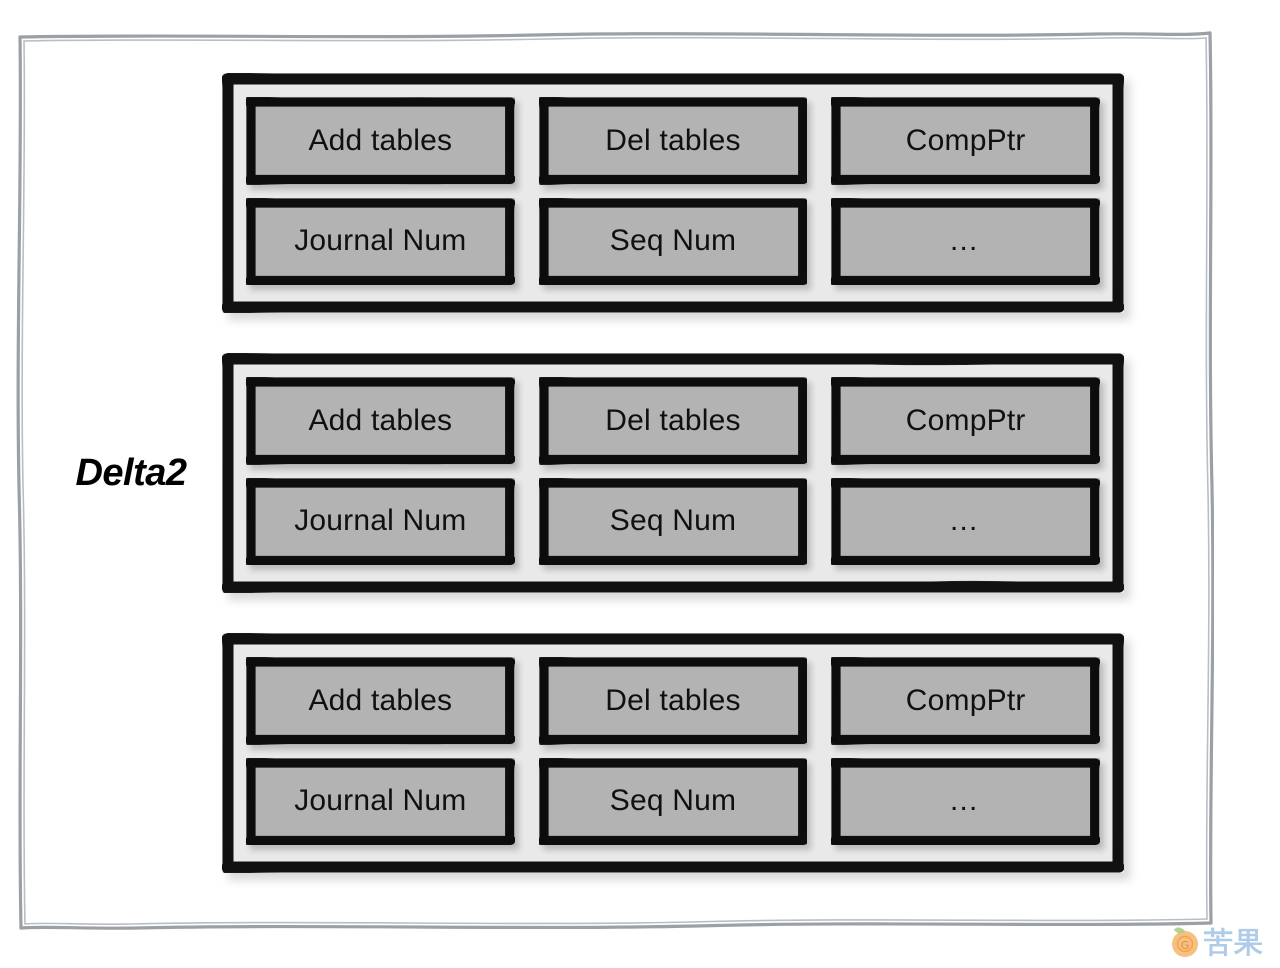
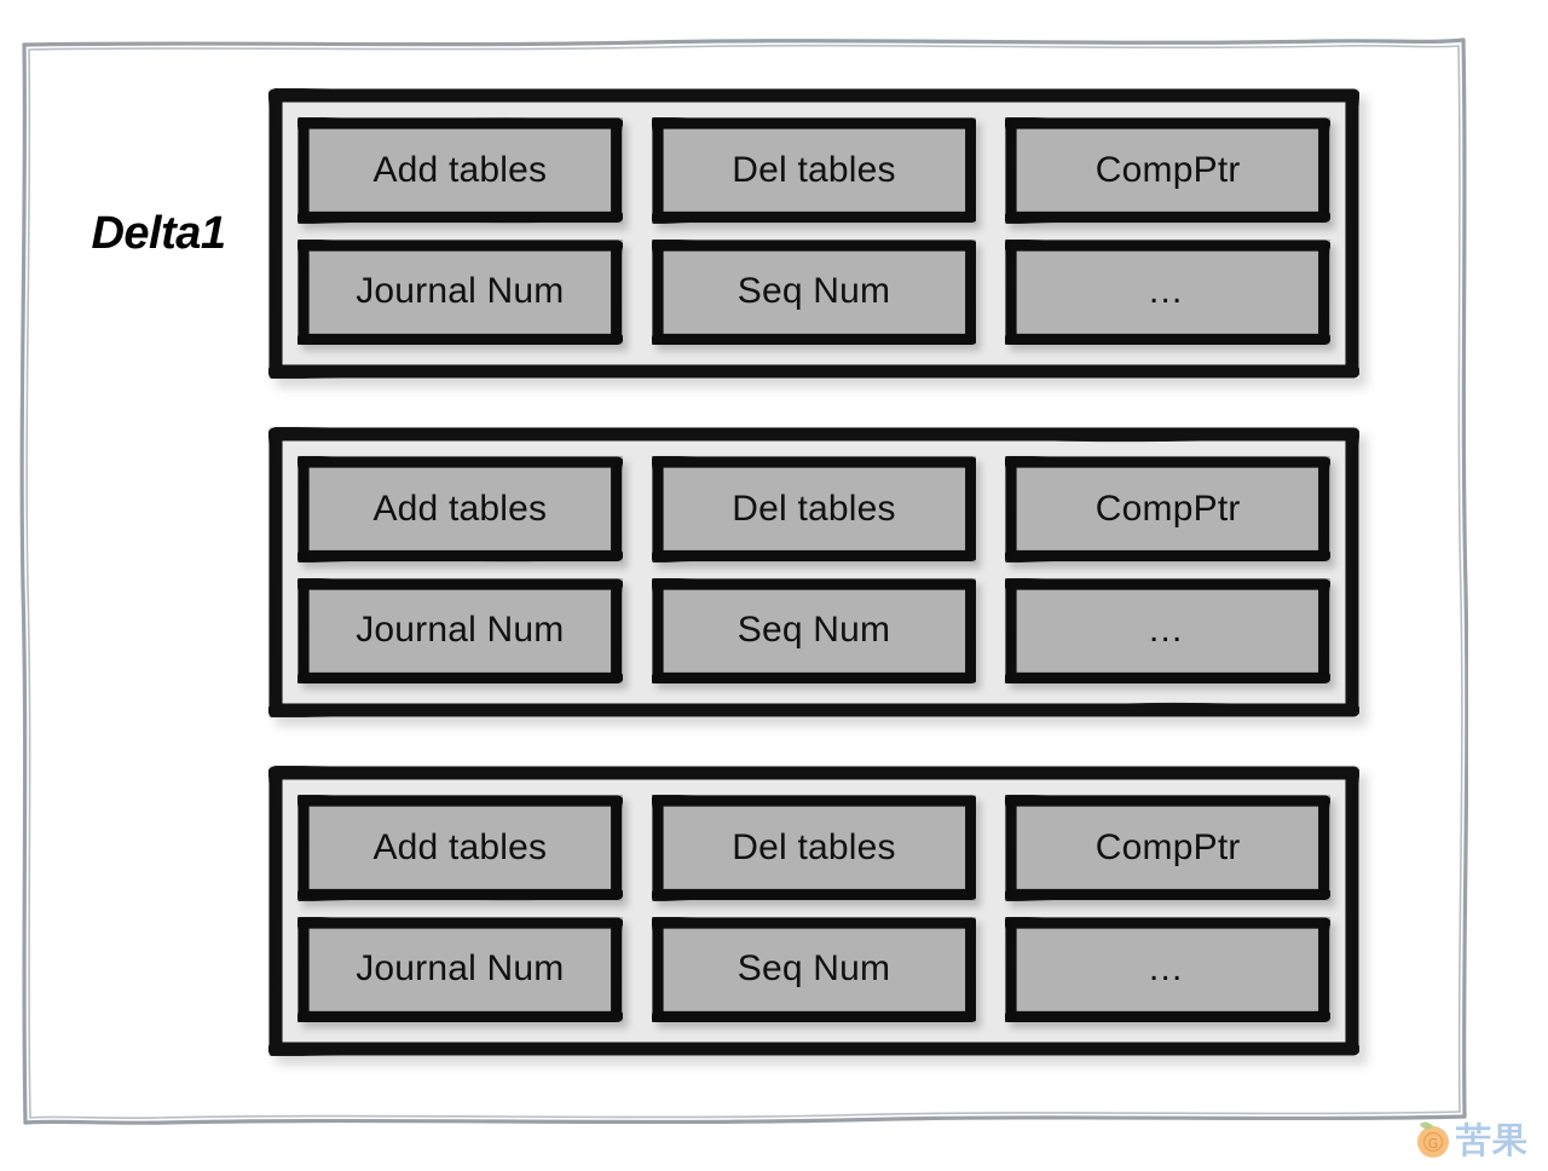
+ Delta1
  Add tables
  Del tables
  CompPtr
  Journal Num
  Seq Num
  …
- Delta2
  Add tables
  Del tables
  CompPtr
  Journal Num
  Seq Num
  …
  Add tables
  Del tables
  CompPtr
  Journal Num
  Seq Num
  …
  G
  苦果
